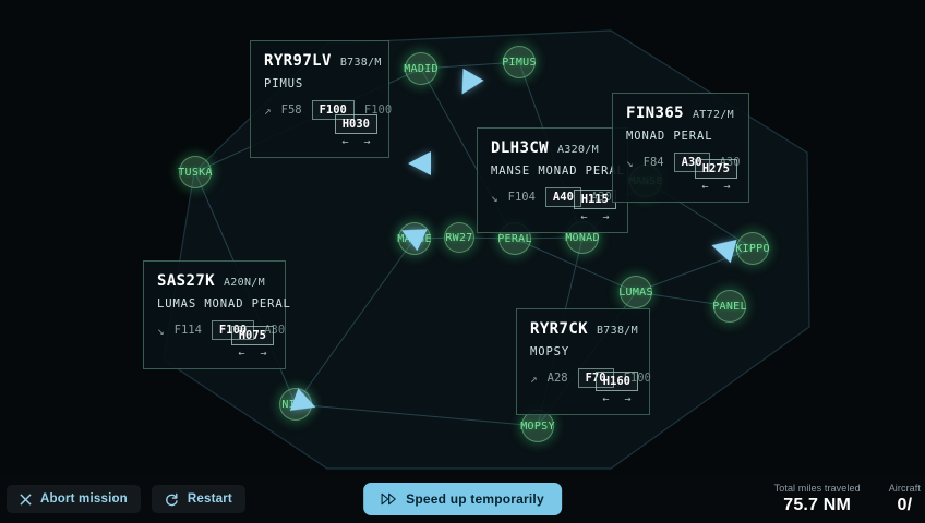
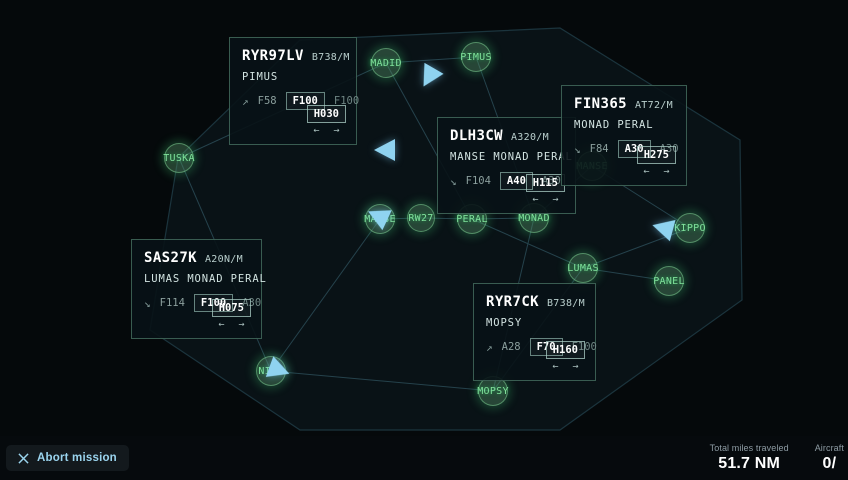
  MADID
  PIMUS
  TUSKA
  MANSE
  RW27
  PERAL
  MONAD
  KIPPO
  PANEL
  LUMAS
  MOPSY
  NIDU
  RYR97LV
  B738/M
  PIMUS
  ↗
  F58
  F100
  F100
  H030
  ←
  →
  DLH3CW
  A320/M
  MANSE MONAD PER
  ↘
  F104
  A40
  A30
  H115
  ←
  →
  FIN365
  AT72/M
  MONAD PERAL
  ↘
  F84
  A30
  A30
  H275
  ←
  →
  SAS27K
  A20N/M
  LUMAS MONAD PERAL
  ↘
  F114
  F100
  A30
  H075
  ←
  →
  RYR7CK
  B738/M
  MOPSY
  ↗
  A28
  F70
  F100
  H160
  ←
  →
  Abort mission
- Restart
- Speed up temporarily
  Total miles traveled
- 75.7 NM
+ 51.7 NM
  Aircraft
  0/
